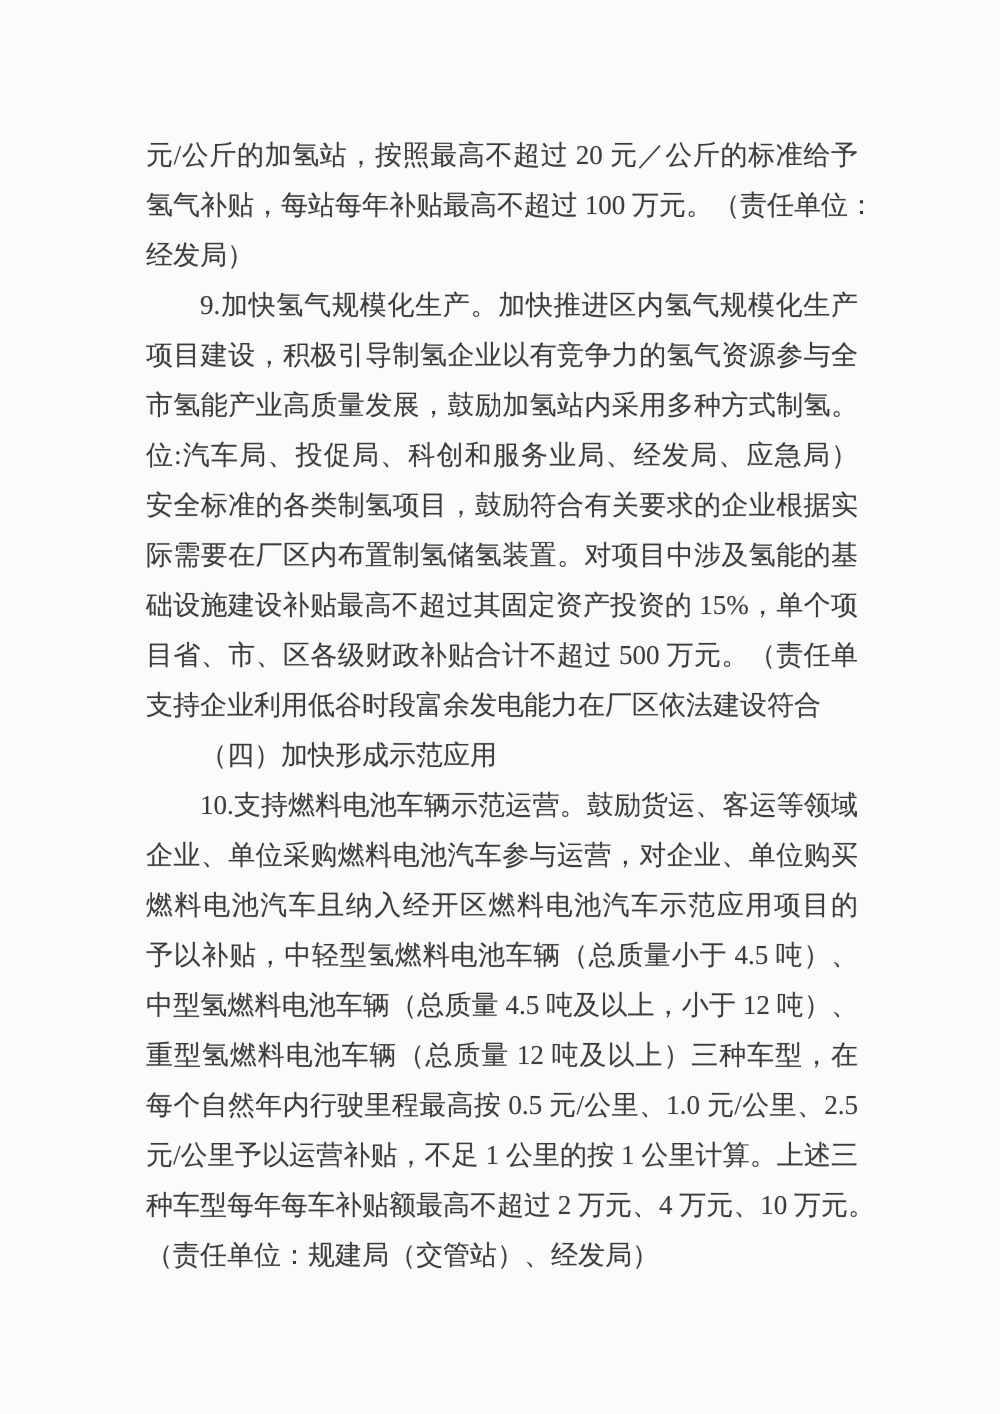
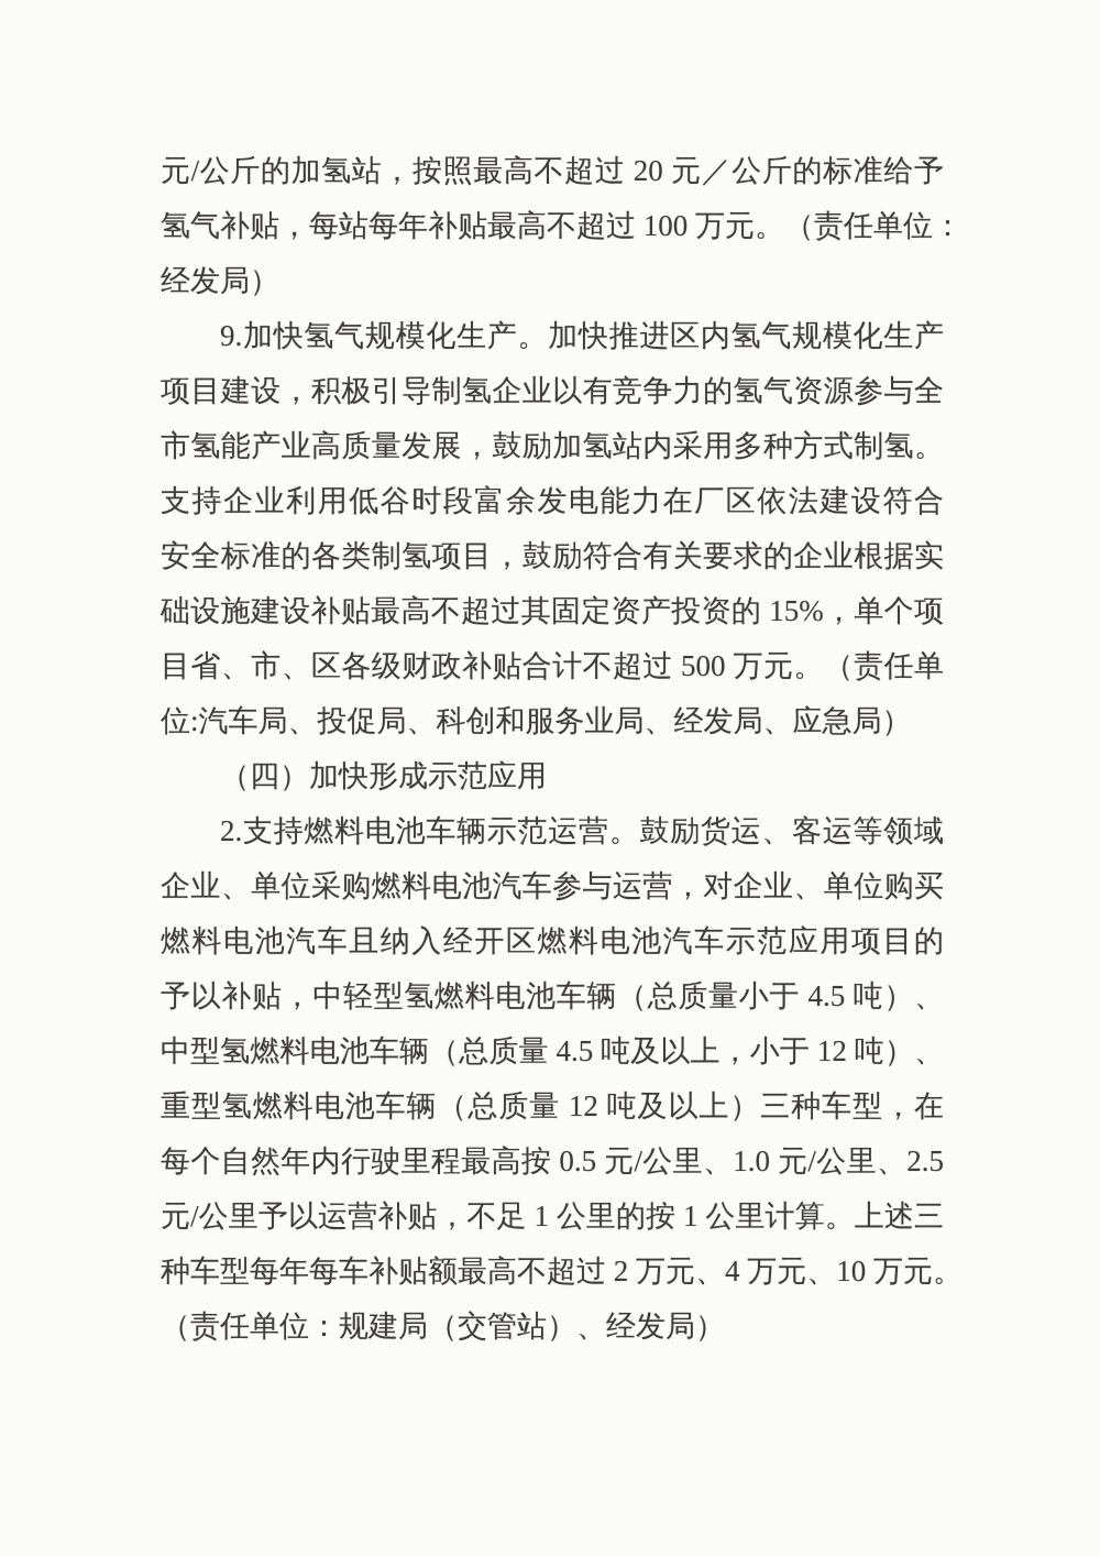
  元/公斤的加氢站，按照最高不超过 20 元／公斤的标准给予
  氢气补贴，每站每年补贴最高不超过 100 万元。（责任单位：
  经发局）
  9.加快氢气规模化生产。加快推进区内氢气规模化生产
  项目建设，积极引导制氢企业以有竞争力的氢气资源参与全
  市氢能产业高质量发展，鼓励加氢站内采用多种方式制氢。
- 位:汽车局、投促局、科创和服务业局、经发局、应急局）
+ 支持企业利用低谷时段富余发电能力在厂区依法建设符合
  安全标准的各类制氢项目，鼓励符合有关要求的企业根据实
- 际需要在厂区内布置制氢储氢装置。对项目中涉及氢能的基
  础设施建设补贴最高不超过其固定资产投资的 15%，单个项
  目省、市、区各级财政补贴合计不超过 500 万元。（责任单
- 支持企业利用低谷时段富余发电能力在厂区依法建设符合
+ 位:汽车局、投促局、科创和服务业局、经发局、应急局）
  （四）加快形成示范应用
- 10.支持燃料电池车辆示范运营。鼓励货运、客运等领域
+ 2.支持燃料电池车辆示范运营。鼓励货运、客运等领域
  企业、单位采购燃料电池汽车参与运营，对企业、单位购买
  燃料电池汽车且纳入经开区燃料电池汽车示范应用项目的
  予以补贴，中轻型氢燃料电池车辆（总质量小于 4.5 吨）、
  中型氢燃料电池车辆（总质量 4.5 吨及以上，小于 12 吨）、
  重型氢燃料电池车辆（总质量 12 吨及以上）三种车型，在
  每个自然年内行驶里程最高按 0.5 元/公里、1.0 元/公里、2.5
  元/公里予以运营补贴，不足 1 公里的按 1 公里计算。上述三
  种车型每年每车补贴额最高不超过 2 万元、4 万元、10 万元。
  （责任单位：规建局（交管站）、经发局）
